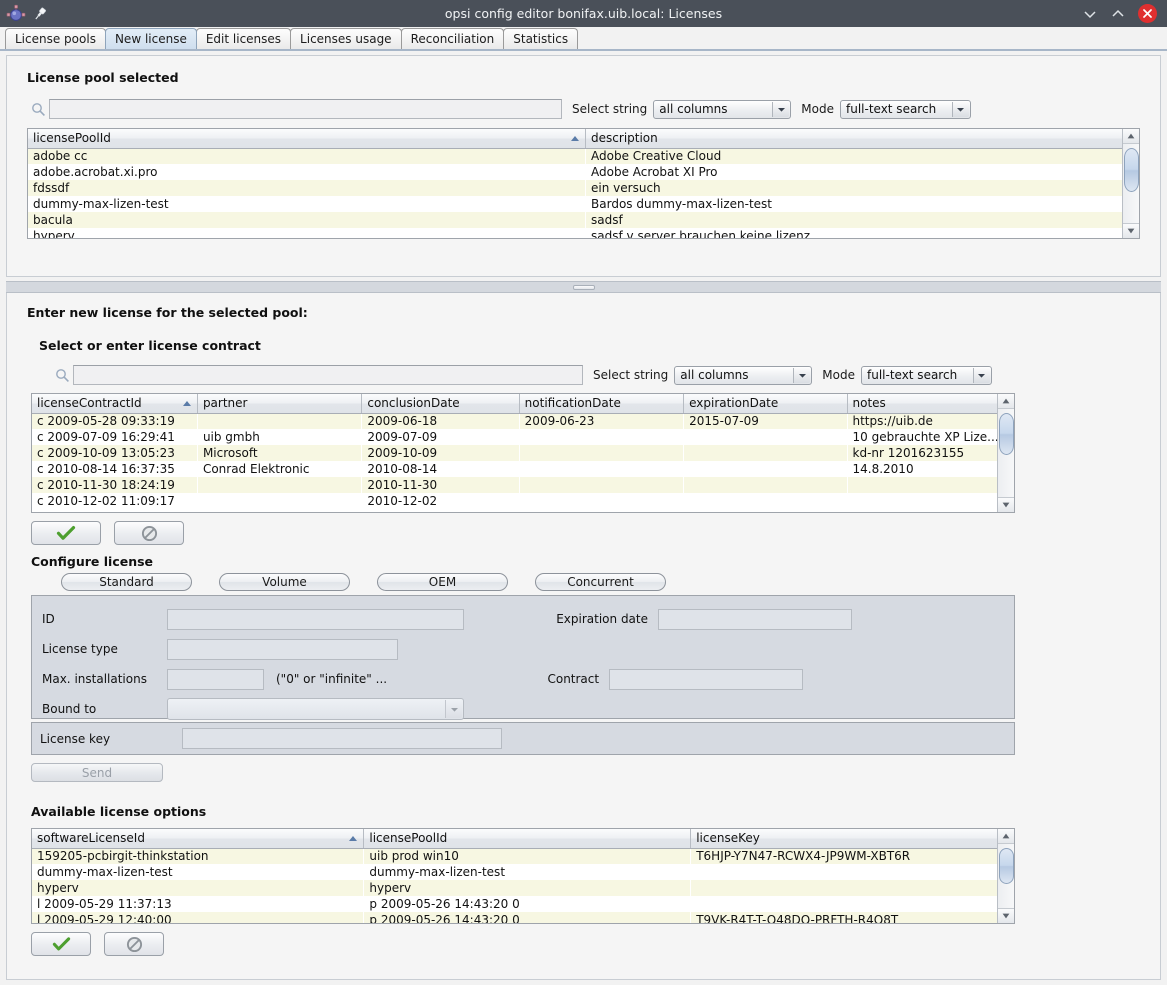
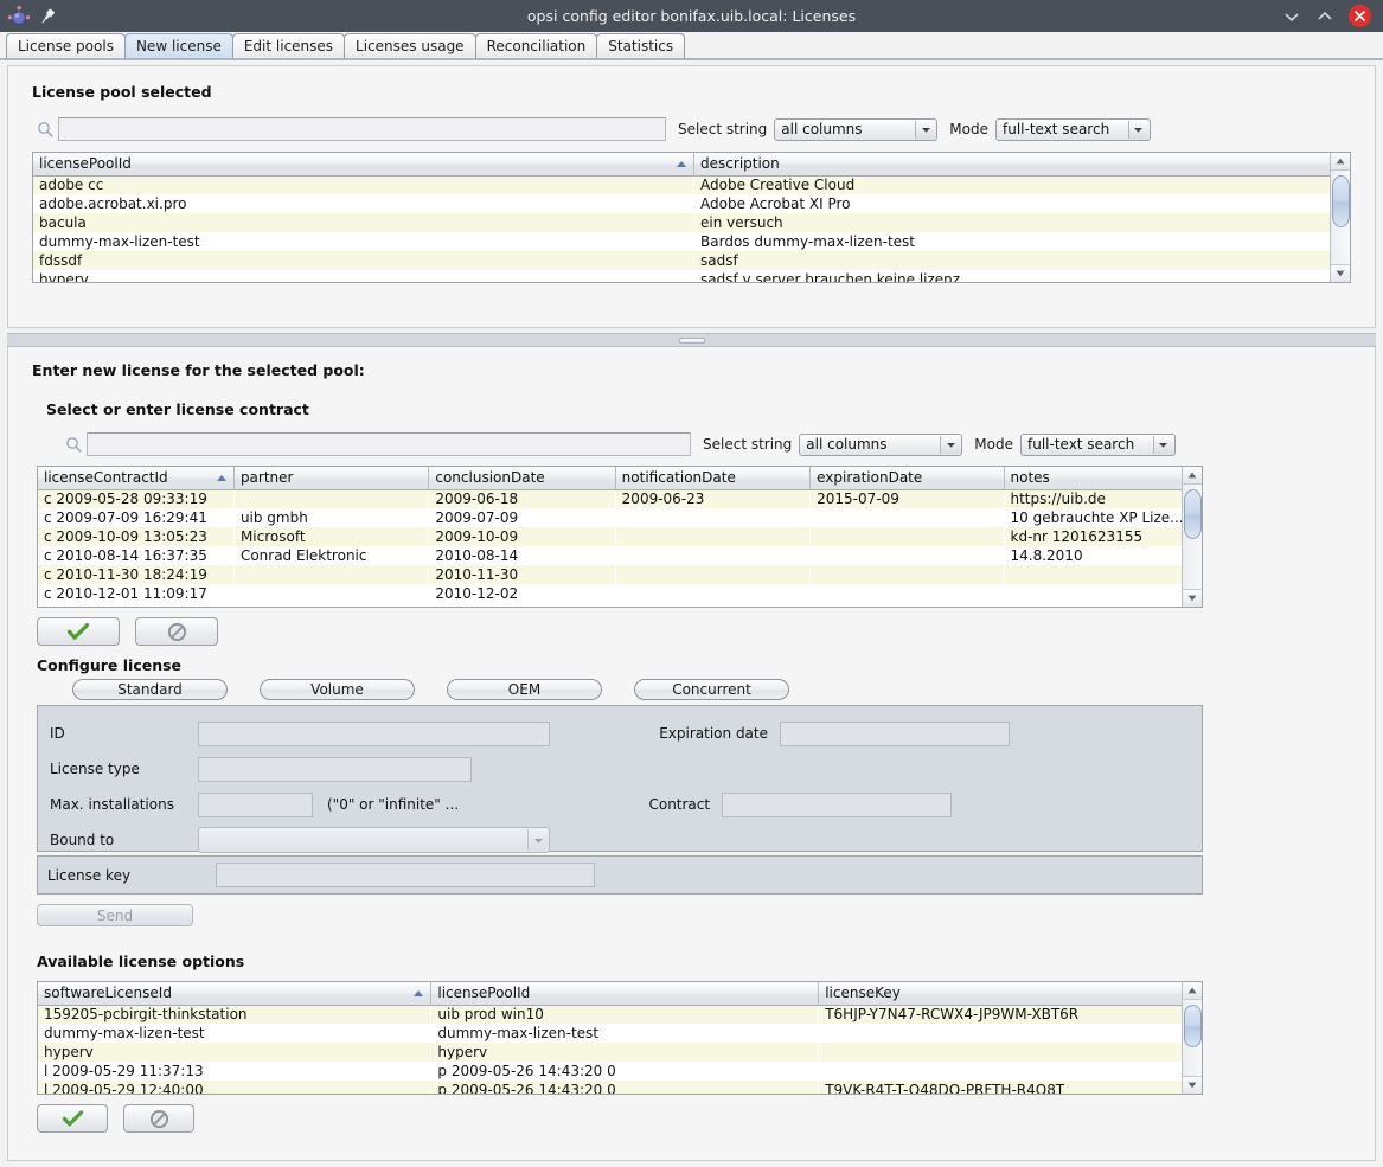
  opsi config editor bonifax.uib.local: Licenses
  License pools
  New license
  Edit licenses
  Licenses usage
  Reconciliation
  Statistics
  License pool selected
  Select string
  all columns
  Mode
  full-text search
  licensePoolId	description
  adobe cc	Adobe Creative Cloud
  adobe.acrobat.xi.pro	Adobe Acrobat XI Pro
- fdssdf	ein versuch
+ bacula	ein versuch
  dummy-max-lizen-test	Bardos dummy-max-lizen-test
- bacula	sadsf
+ fdssdf	sadsf
  hyperv	sadsf v server brauchen keine lizenz
  Enter new license for the selected pool:
  Select or enter license contract
  Select string
  all columns
  Mode
  full-text search
  licenseContractId	partner	conclusionDate	notificationDate	expirationDate	notes
  c 2009-05-28 09:33:19		2009-06-18	2009-06-23	2015-07-09	https://uib.de
  c 2009-07-09 16:29:41	uib gmbh	2009-07-09			10 gebrauchte XP Lize..
  c 2009-10-09 13:05:23	Microsoft	2009-10-09			kd-nr 1201623155
  c 2010-08-14 16:37:35	Conrad Elektronic	2010-08-14			14.8.2010
  c 2010-11-30 18:24:19		2010-11-30
- c 2010-12-02 11:09:17		2010-12-02
+ c 2010-12-01 11:09:17		2010-12-02
  Configure license
  Standard
  Volume
  OEM
  Concurrent
  ID
  Expiration date
  License type
  Max. installations
  ("0" or "infinite" ...
  Contract
  Bound to
  License key
  Send
  Available license options
  softwareLicenseId	licensePoolId	licenseKey
  159205-pcbirgit-thinkstation	uib prod win10	T6HJP-Y7N47-RCWX4-JP9WM-XBT6R
  dummy-max-lizen-test	dummy-max-lizen-test
  hyperv	hyperv
  l 2009-05-29 11:37:13	p 2009-05-26 14:43:20 0
  l 2009-05-29 12:40:00	p 2009-05-26 14:43:20 0	T9VK-R4T-T-Q48DQ-PRFTH-R4Q8T
